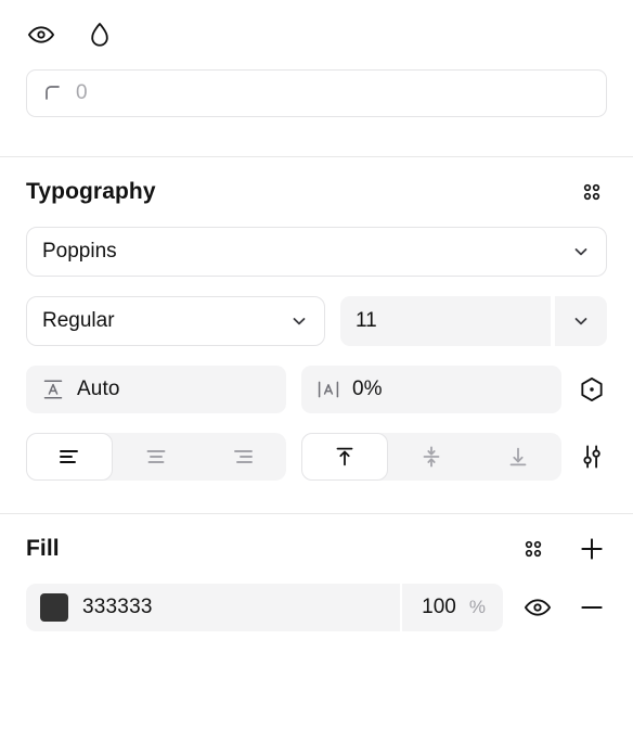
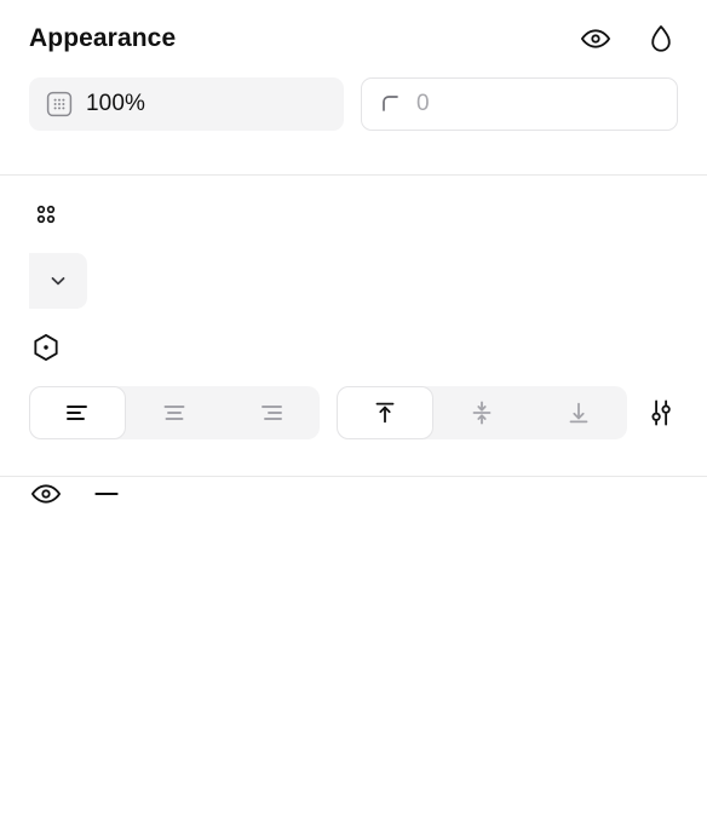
+ Appearance
+ 100%
  0
- Typography
- Poppins
- Regular
- 11
- Auto
- 0%
- Fill
- 333333
- 100
- %
